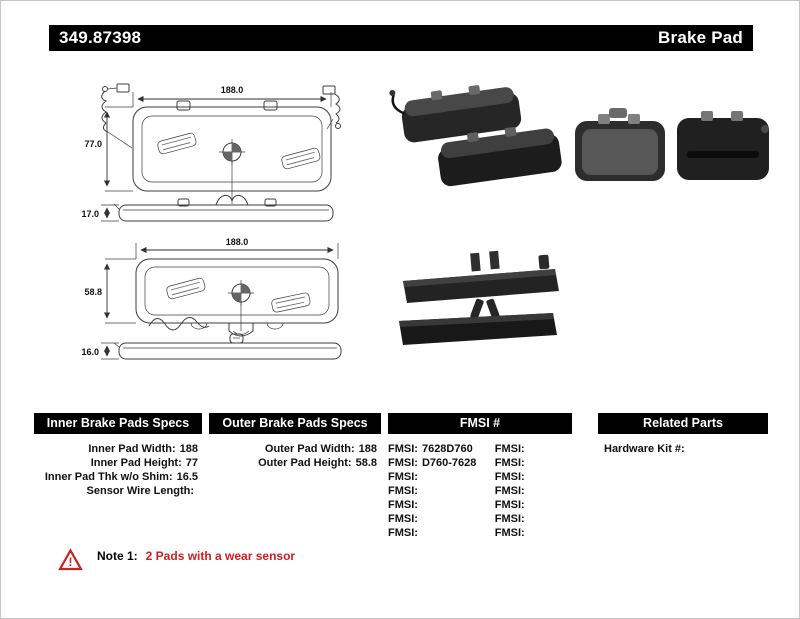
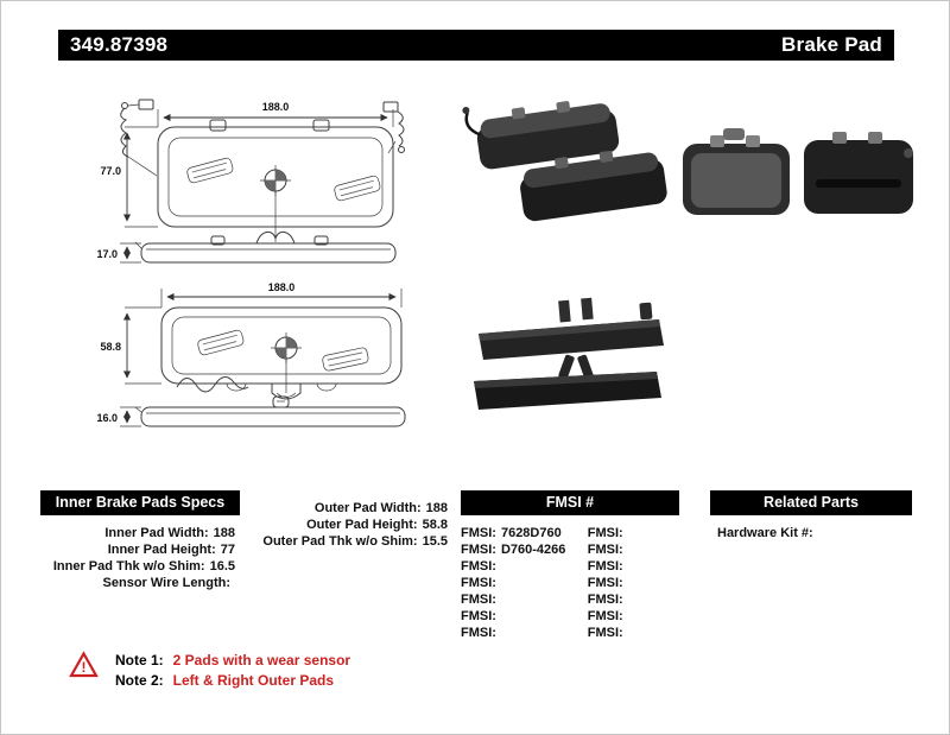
  349.87398
  Brake Pad
  188.0
  77.0
  17.0
  188.0
  58.8
  16.0
  Inner Brake Pads Specs
  Inner Pad Width: 188
  Inner Pad Height: 77
  Inner Pad Thk w/o Shim: 16.5
  Sensor Wire Length:
- Outer Brake Pads Specs
  Outer Pad Width: 188
  Outer Pad Height: 58.8
+ Outer Pad Thk w/o Shim: 15.5
  FMSI #
  FMSI: 7628D760
  FMSI:
- FMSI: D760-7628
+ FMSI: D760-4266
  FMSI:
  FMSI:
  FMSI:
  FMSI:
  FMSI:
  FMSI:
  FMSI:
  FMSI:
  FMSI:
  FMSI:
  FMSI:
  Related Parts
  Hardware Kit #:
  !
  Note 1: 2 Pads with a wear sensor
+ Note 2: Left & Right Outer Pads
